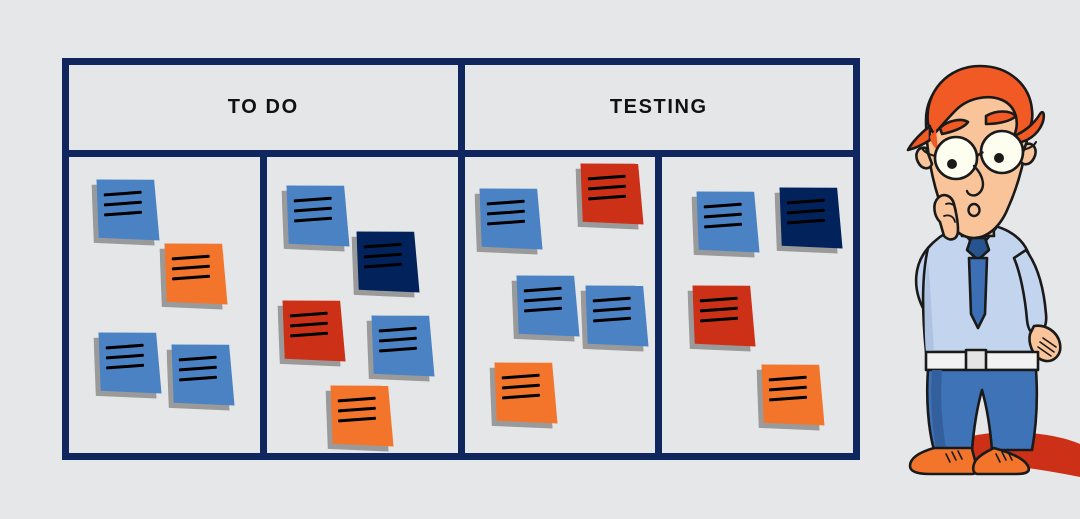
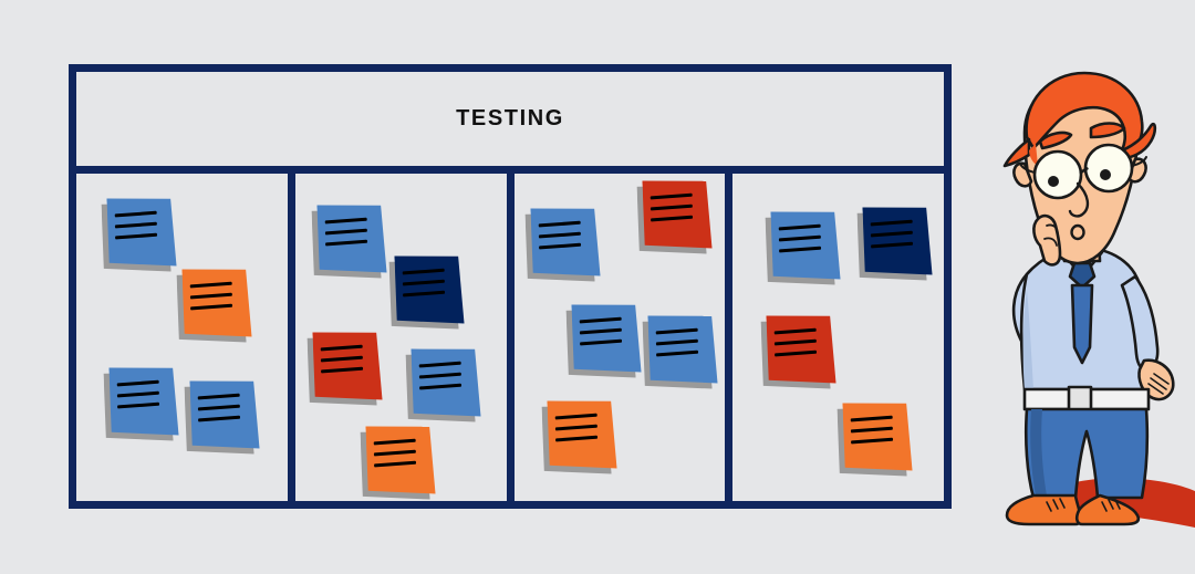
- TO DO
  TESTING
